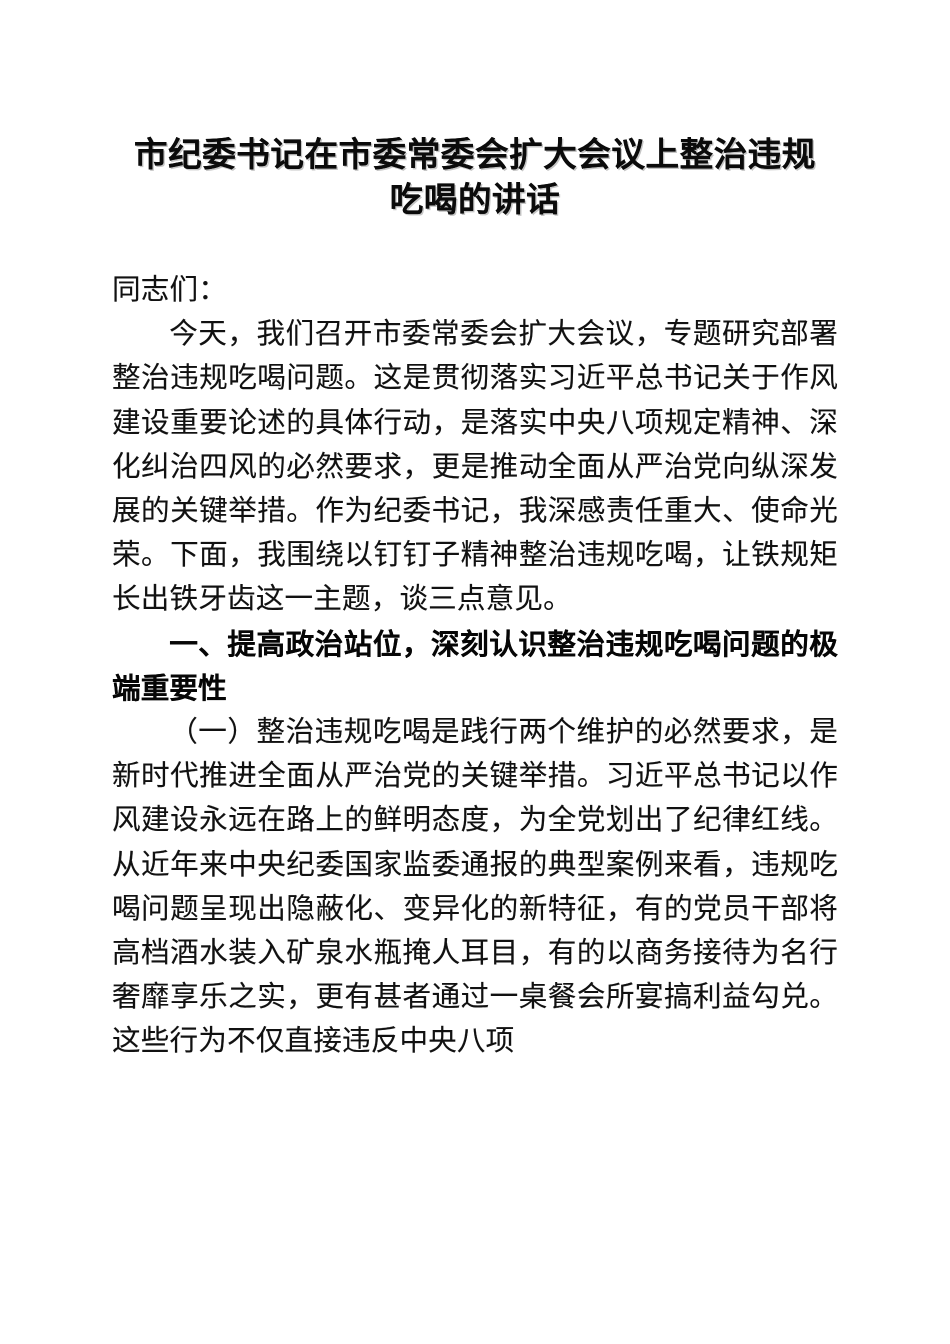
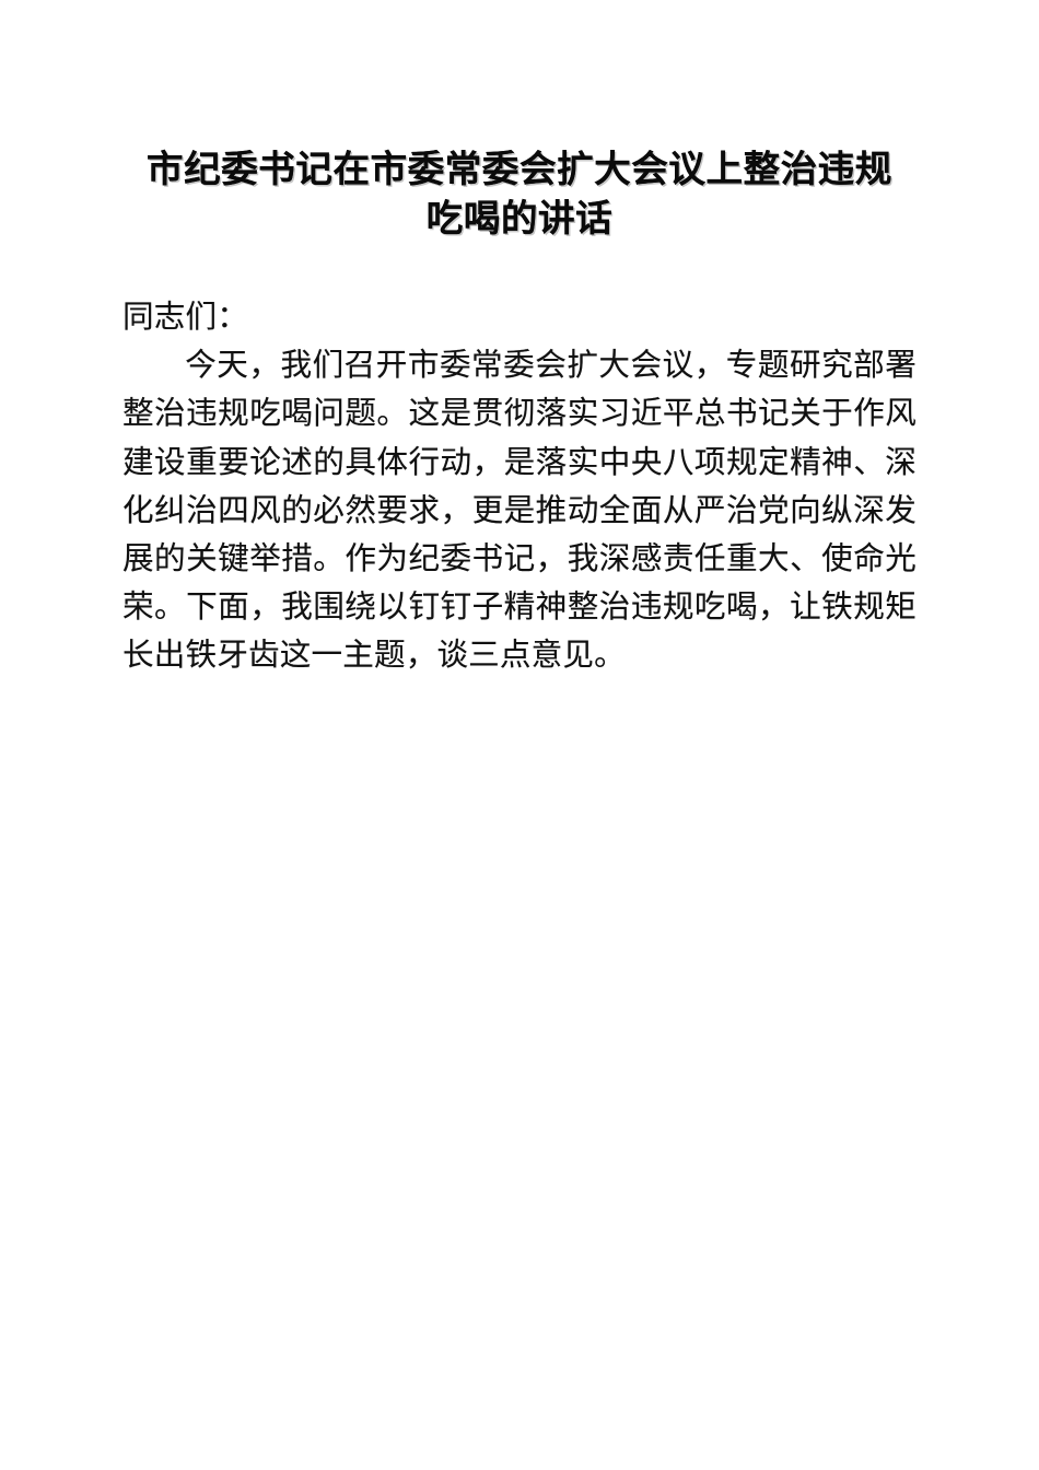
  市纪委书记在市委常委会扩大会议上整治违规
  吃喝的讲话
  同志们：
  今天，我们召开市委常委会扩大会议，专题研究部署整治违规吃喝问题。这是贯彻落实习近平总书记关于作风建设重要论述的具体行动，是落实中央八项规定精神、深化纠治四风的必然要求，更是推动全面从严治党向纵深发展的关键举措。作为纪委书记，我深感责任重大、使命光荣。下面，我围绕以钉钉子精神整治违规吃喝，让铁规矩长出铁牙齿这一主题，谈三点意见。
- 一、提高政治站位，深刻认识整治违规吃喝问题的极端重要性
- （一）整治违规吃喝是践行两个维护的必然要求，是新时代推进全面从严治党的关键举措。习近平总书记以作风建设永远在路上的鲜明态度，为全党划出了纪律红线。从近年来中央纪委国家监委通报的典型案例来看，违规吃喝问题呈现出隐蔽化、变异化的新特征，有的党员干部将高档酒水装入矿泉水瓶掩人耳目，有的以商务接待为名行奢靡享乐之实，更有甚者通过一桌餐会所宴搞利益勾兑。这些行为不仅直接违反中央八项
